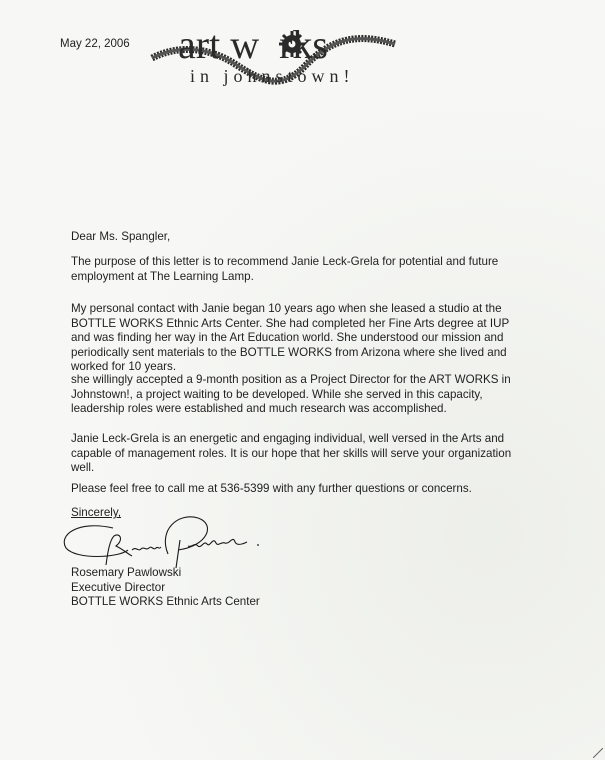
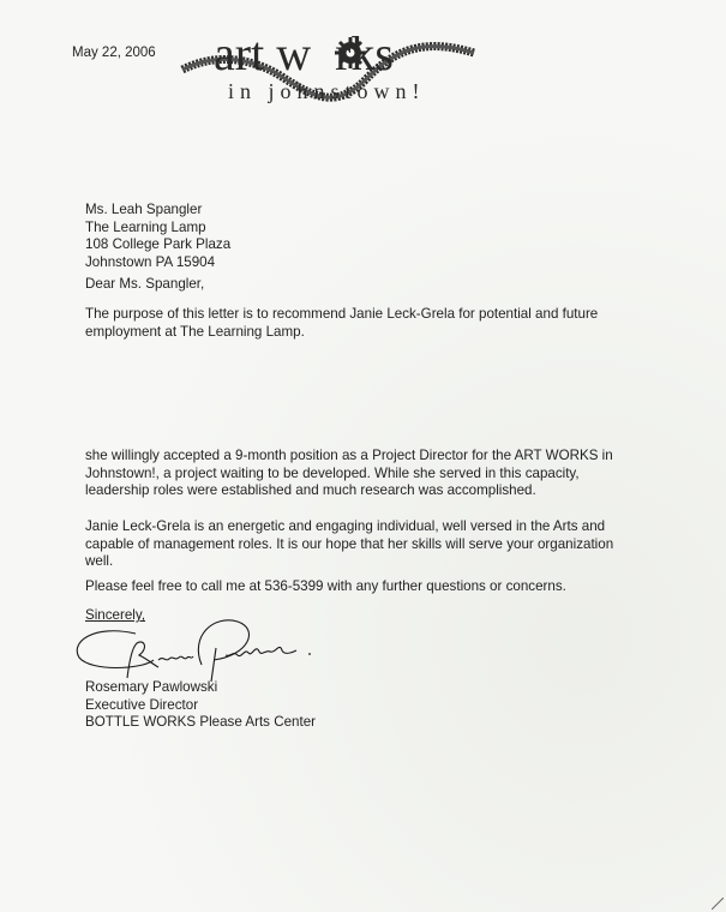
  May 22, 2006
  art w rks
  in johnstown!
+ Ms. Leah Spangler
+ The Learning Lamp
+ 108 College Park Plaza
+ Johnstown PA 15904
  Dear Ms. Spangler,
  The purpose of this letter is to recommend Janie Leck-Grela for potential and future
  employment at The Learning Lamp.
- My personal contact with Janie began 10 years ago when she leased a studio at the
- BOTTLE WORKS Ethnic Arts Center. She had completed her Fine Arts degree at IUP
- and was finding her way in the Art Education world. She understood our mission and
- periodically sent materials to the BOTTLE WORKS from Arizona where she lived and
- worked for 10 years.
  she willingly accepted a 9-month position as a Project Director for the ART WORKS in
  Johnstown!, a project waiting to be developed. While she served in this capacity,
  leadership roles were established and much research was accomplished.
  Janie Leck-Grela is an energetic and engaging individual, well versed in the Arts and
  capable of management roles. It is our hope that her skills will serve your organization
  well.
  Please feel free to call me at 536-5399 with any further questions or concerns.
  Sincerely,
  Rosemary Pawlowski
  Executive Director
- BOTTLE WORKS Ethnic Arts Center
+ BOTTLE WORKS Please Arts Center
